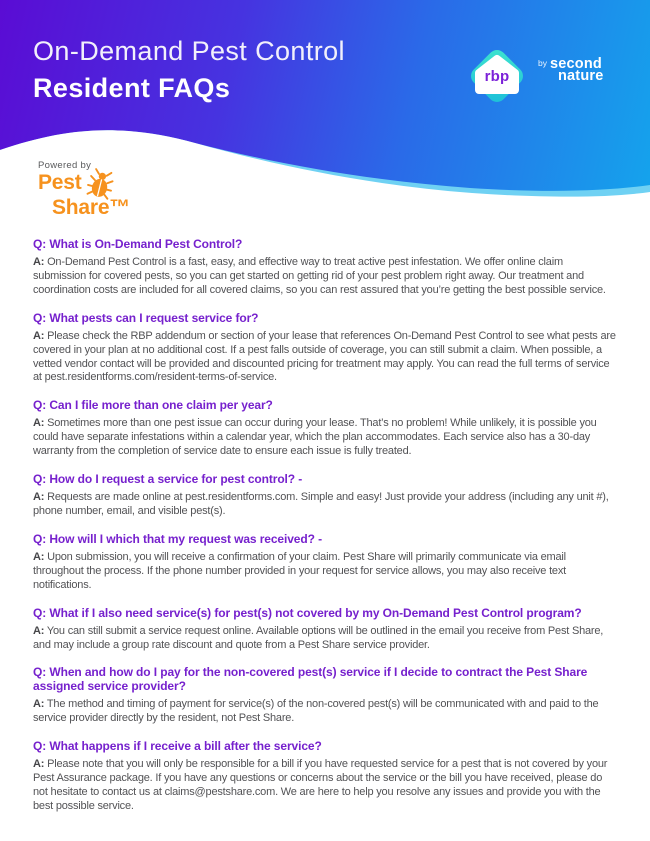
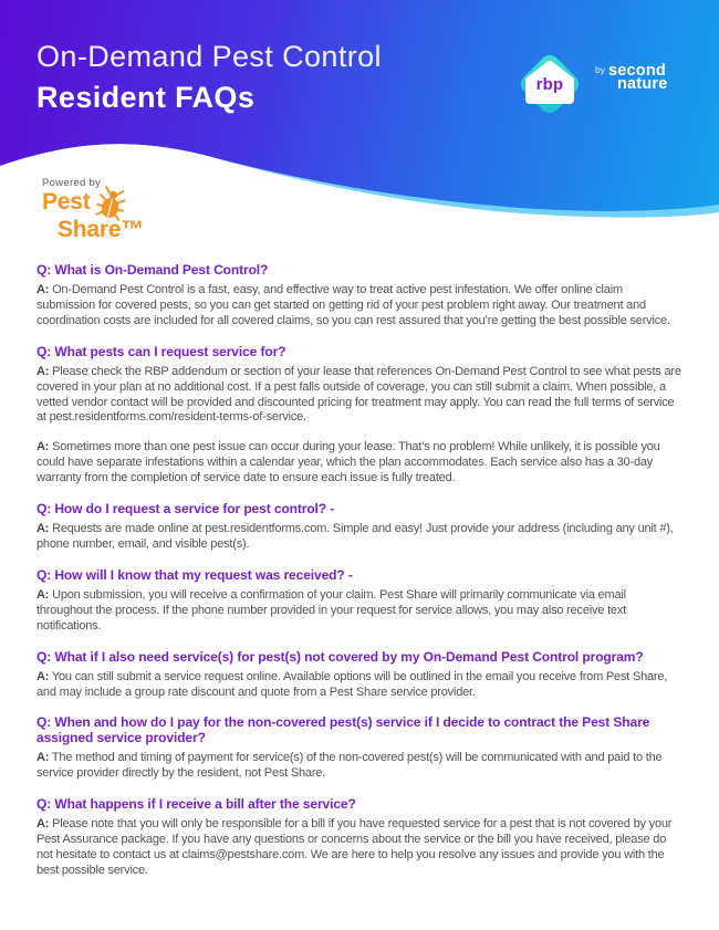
  On-Demand Pest Control
  Resident FAQs
  rbp
  by
  second
  nature
  Powered by
  Pest
  Share™
  Q: What is On-Demand Pest Control?
  A: On-Demand Pest Control is a fast, easy, and effective way to treat active pest infestation. We offer online claim submission for covered pests, so you can get started on getting rid of your pest problem right away. Our treatment and coordination costs are included for all covered claims, so you can rest assured that you’re getting the best possible service.
  Q: What pests can I request service for?
  A: Please check the RBP addendum or section of your lease that references On-Demand Pest Control to see what pests are covered in your plan at no additional cost. If a pest falls outside of coverage, you can still submit a claim. When possible, a vetted vendor contact will be provided and discounted pricing for treatment may apply. You can read the full terms of service at pest.residentforms.com/resident-terms-of-service.
- Q: Can I file more than one claim per year?
  A: Sometimes more than one pest issue can occur during your lease. That’s no problem! While unlikely, it is possible you could have separate infestations within a calendar year, which the plan accommodates. Each service also has a 30-day warranty from the completion of service date to ensure each issue is fully treated.
  Q: How do I request a service for pest control? -
  A: Requests are made online at pest.residentforms.com. Simple and easy! Just provide your address (including any unit #), phone number, email, and visible pest(s).
- Q: How will I which that my request was received? -
+ Q: How will I know that my request was received? -
  A: Upon submission, you will receive a confirmation of your claim. Pest Share will primarily communicate via email throughout the process. If the phone number provided in your request for service allows, you may also receive text notifications.
  Q: What if I also need service(s) for pest(s) not covered by my On-Demand Pest Control program?
  A: You can still submit a service request online. Available options will be outlined in the email you receive from Pest Share, and may include a group rate discount and quote from a Pest Share service provider.
  Q: When and how do I pay for the non-covered pest(s) service if I decide to contract the Pest Share assigned service provider?
  A: The method and timing of payment for service(s) of the non-covered pest(s) will be communicated with and paid to the service provider directly by the resident, not Pest Share.
  Q: What happens if I receive a bill after the service?
  A: Please note that you will only be responsible for a bill if you have requested service for a pest that is not covered by your Pest Assurance package. If you have any questions or concerns about the service or the bill you have received, please do not hesitate to contact us at claims@pestshare.com. We are here to help you resolve any issues and provide you with the best possible service.
